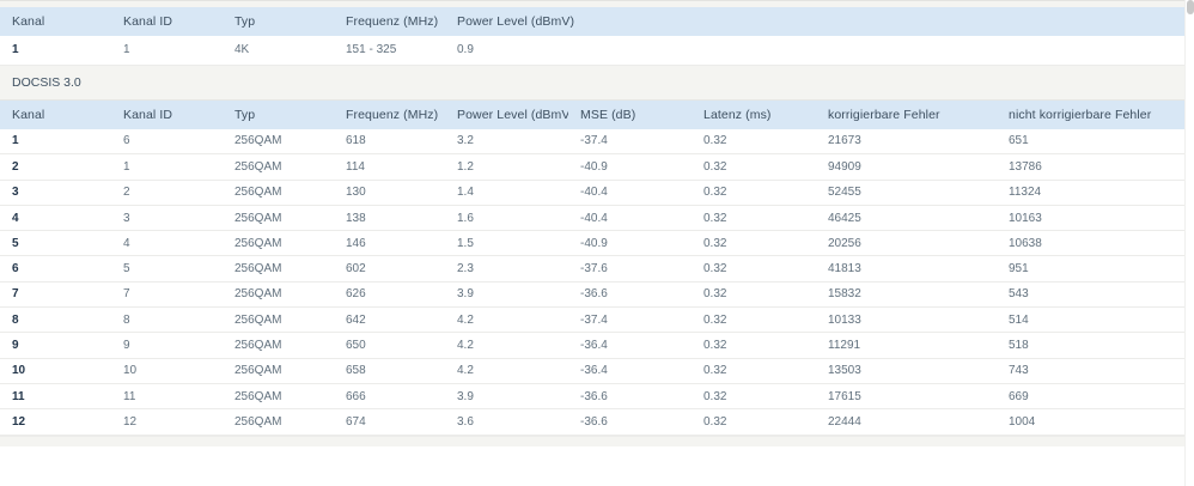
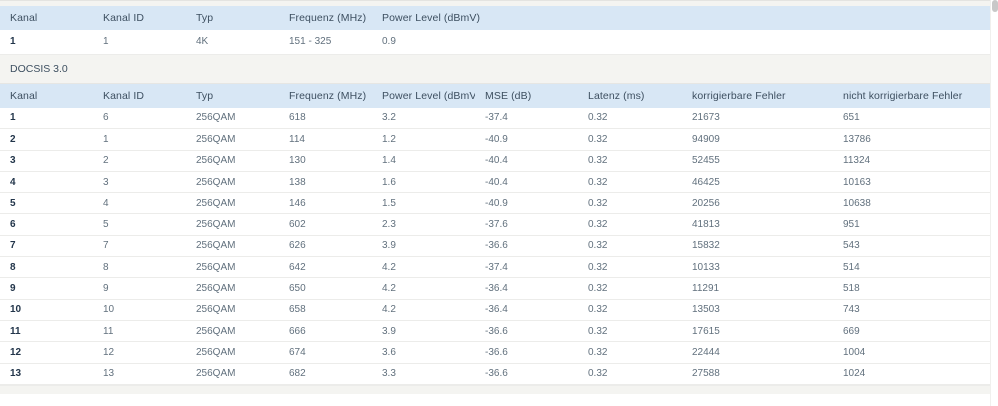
  Kanal	Kanal ID	Typ	Frequenz (MHz)	Power Level (dBmV)
  1	1	4K	151 - 325	0.9
  DOCSIS 3.0
  Kanal	Kanal ID	Typ	Frequenz (MHz)	Power Level (dBmV	MSE (dB)	Latenz (ms)	korrigierbare Fehler	nicht korrigierbare Fehler
  1	6	256QAM	618	3.2	-37.4	0.32	21673	651
  2	1	256QAM	114	1.2	-40.9	0.32	94909	13786
  3	2	256QAM	130	1.4	-40.4	0.32	52455	11324
  4	3	256QAM	138	1.6	-40.4	0.32	46425	10163
  5	4	256QAM	146	1.5	-40.9	0.32	20256	10638
  6	5	256QAM	602	2.3	-37.6	0.32	41813	951
  7	7	256QAM	626	3.9	-36.6	0.32	15832	543
  8	8	256QAM	642	4.2	-37.4	0.32	10133	514
  9	9	256QAM	650	4.2	-36.4	0.32	11291	518
  10	10	256QAM	658	4.2	-36.4	0.32	13503	743
  11	11	256QAM	666	3.9	-36.6	0.32	17615	669
  12	12	256QAM	674	3.6	-36.6	0.32	22444	1004
+ 13	13	256QAM	682	3.3	-36.6	0.32	27588	1024
